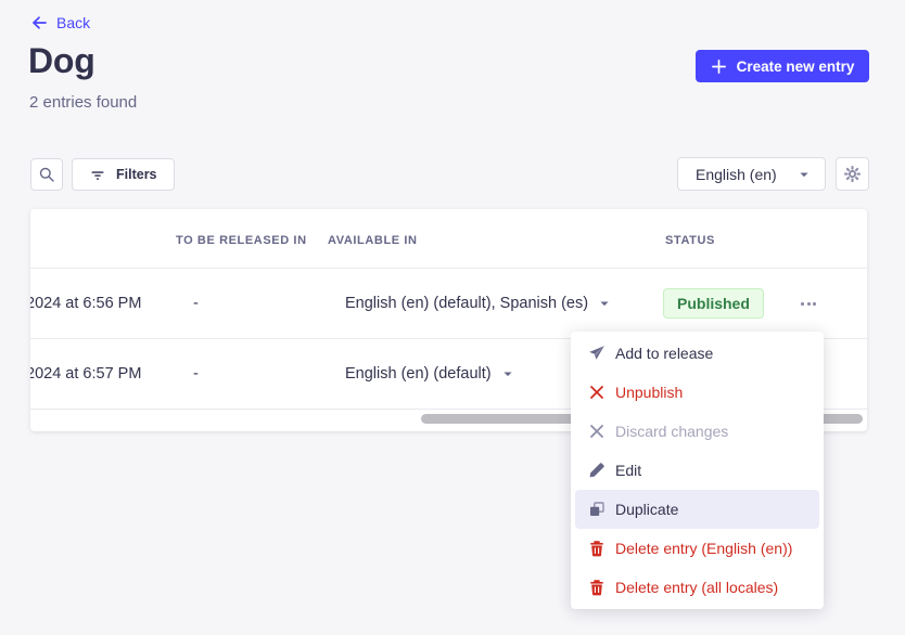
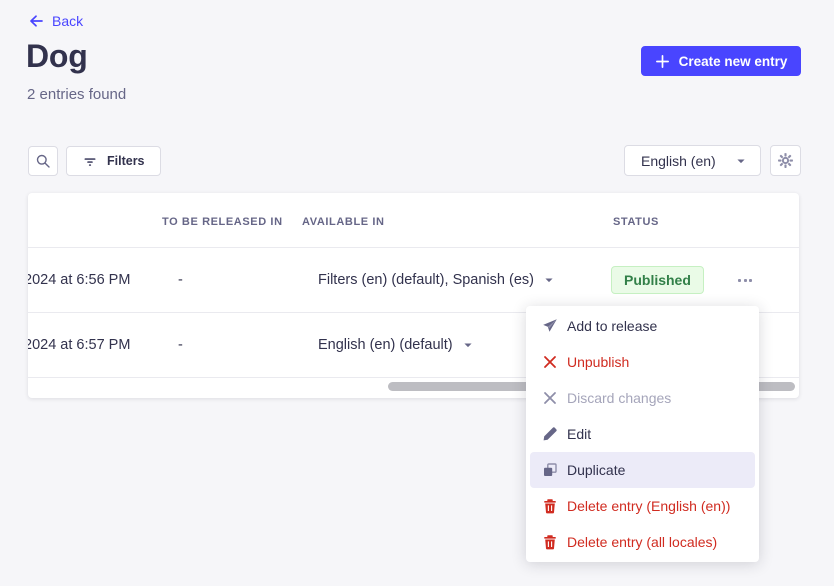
  Back
  Dog
  2 entries found
  Create new entry
  Filters
  English (en)
  TO BE RELEASED IN
  AVAILABLE IN
  STATUS
  2024 at 6:56 PM
  -
- English (en) (default), Spanish (es)
+ Filters (en) (default), Spanish (es)
  Published
  2024 at 6:57 PM
  -
  English (en) (default)
  Add to release
  Unpublish
  Discard changes
  Edit
  Duplicate
  Delete entry (English (en))
  Delete entry (all locales)
